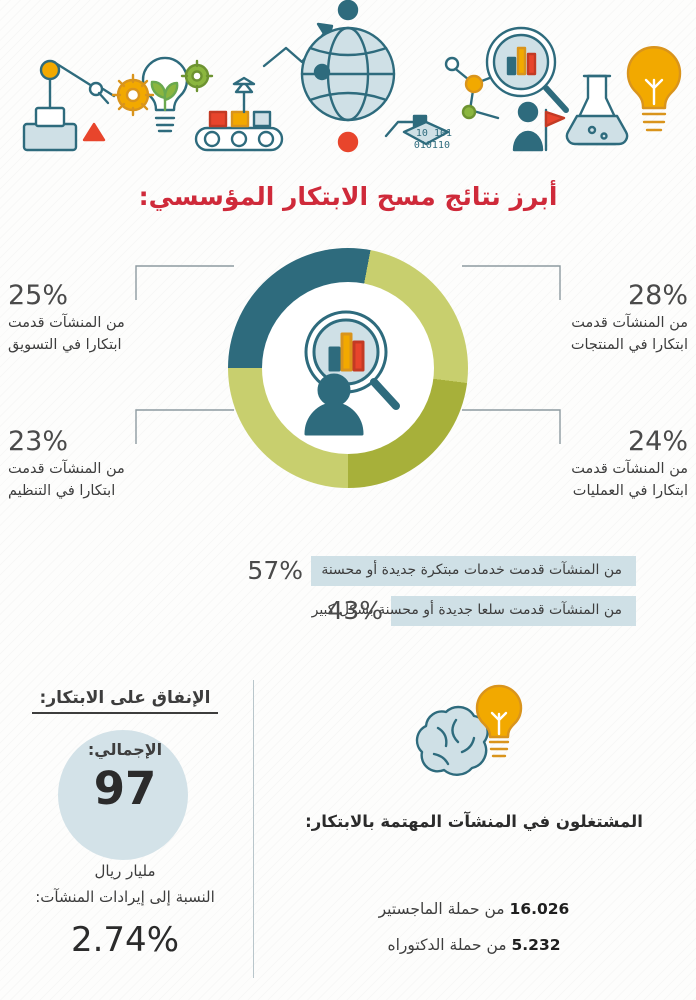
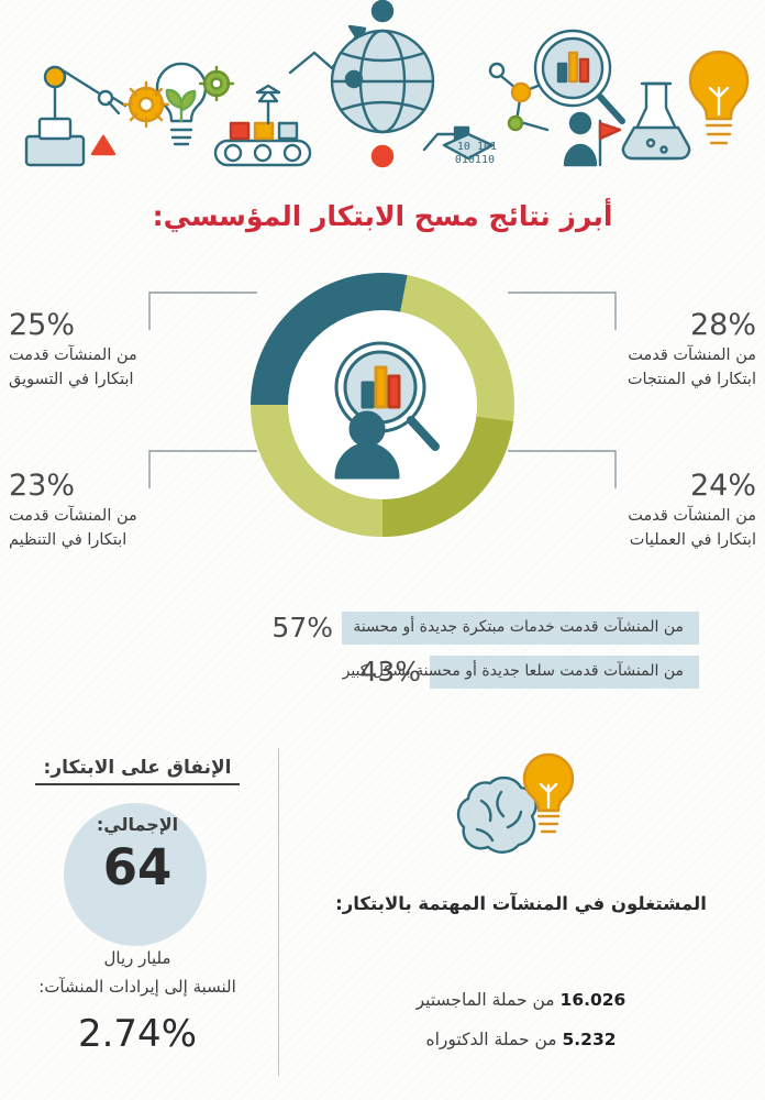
  101 10
  010110
  أبرز نتائج مسح الابتكار المؤسسي:
  28%
  من المنشآت قدمت
  ابتكارا في المنتجات
  25%
  من المنشآت قدمت
  ابتكارا في التسويق
  24%
  من المنشآت قدمت
  ابتكارا في العمليات
  23%
  من المنشآت قدمت
  ابتكارا في التنظيم
  من المنشآت قدمت خدمات مبتكرة جديدة أو محسنة
  57%
  من المنشآت قدمت سلعا جديدة أو محسنة بشكل كبير
  43%
  الإنفاق على الابتكار:
  الإجمالي:
- 97
+ 64
  مليار ريال
  النسبة إلى إيرادات المنشآت:
  2.74%
  المشتغلون في المنشآت المهتمة بالابتكار:
  16.026 من حملة الماجستير
  5.232 من حملة الدكتوراه
